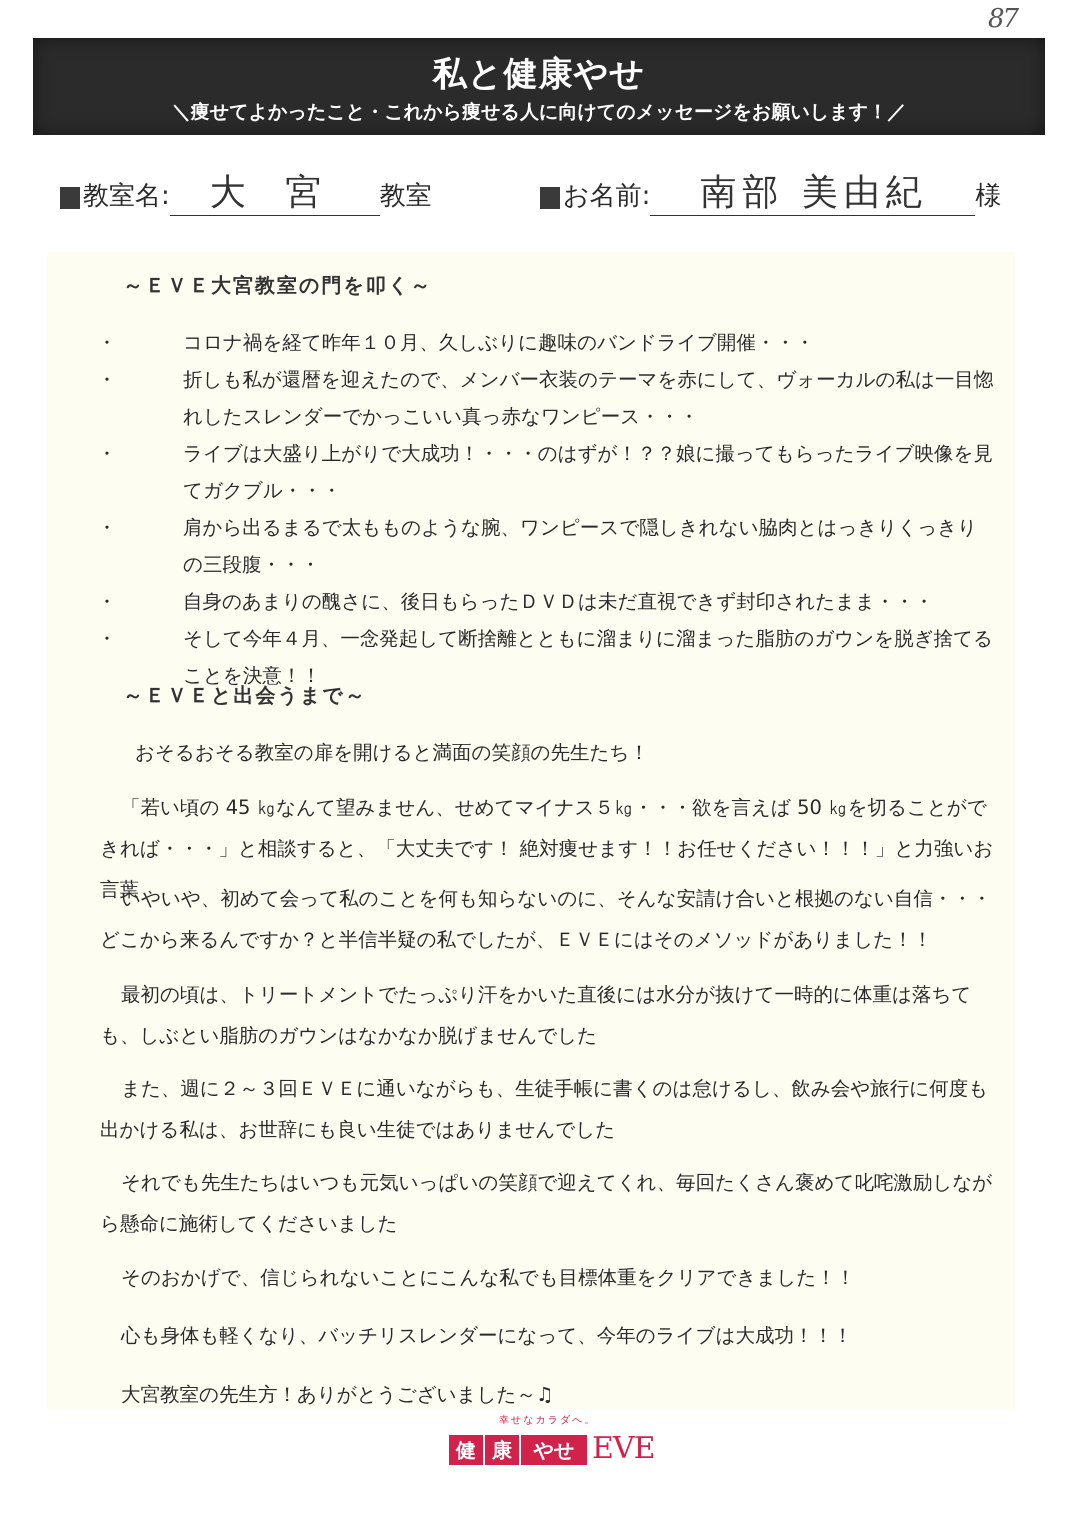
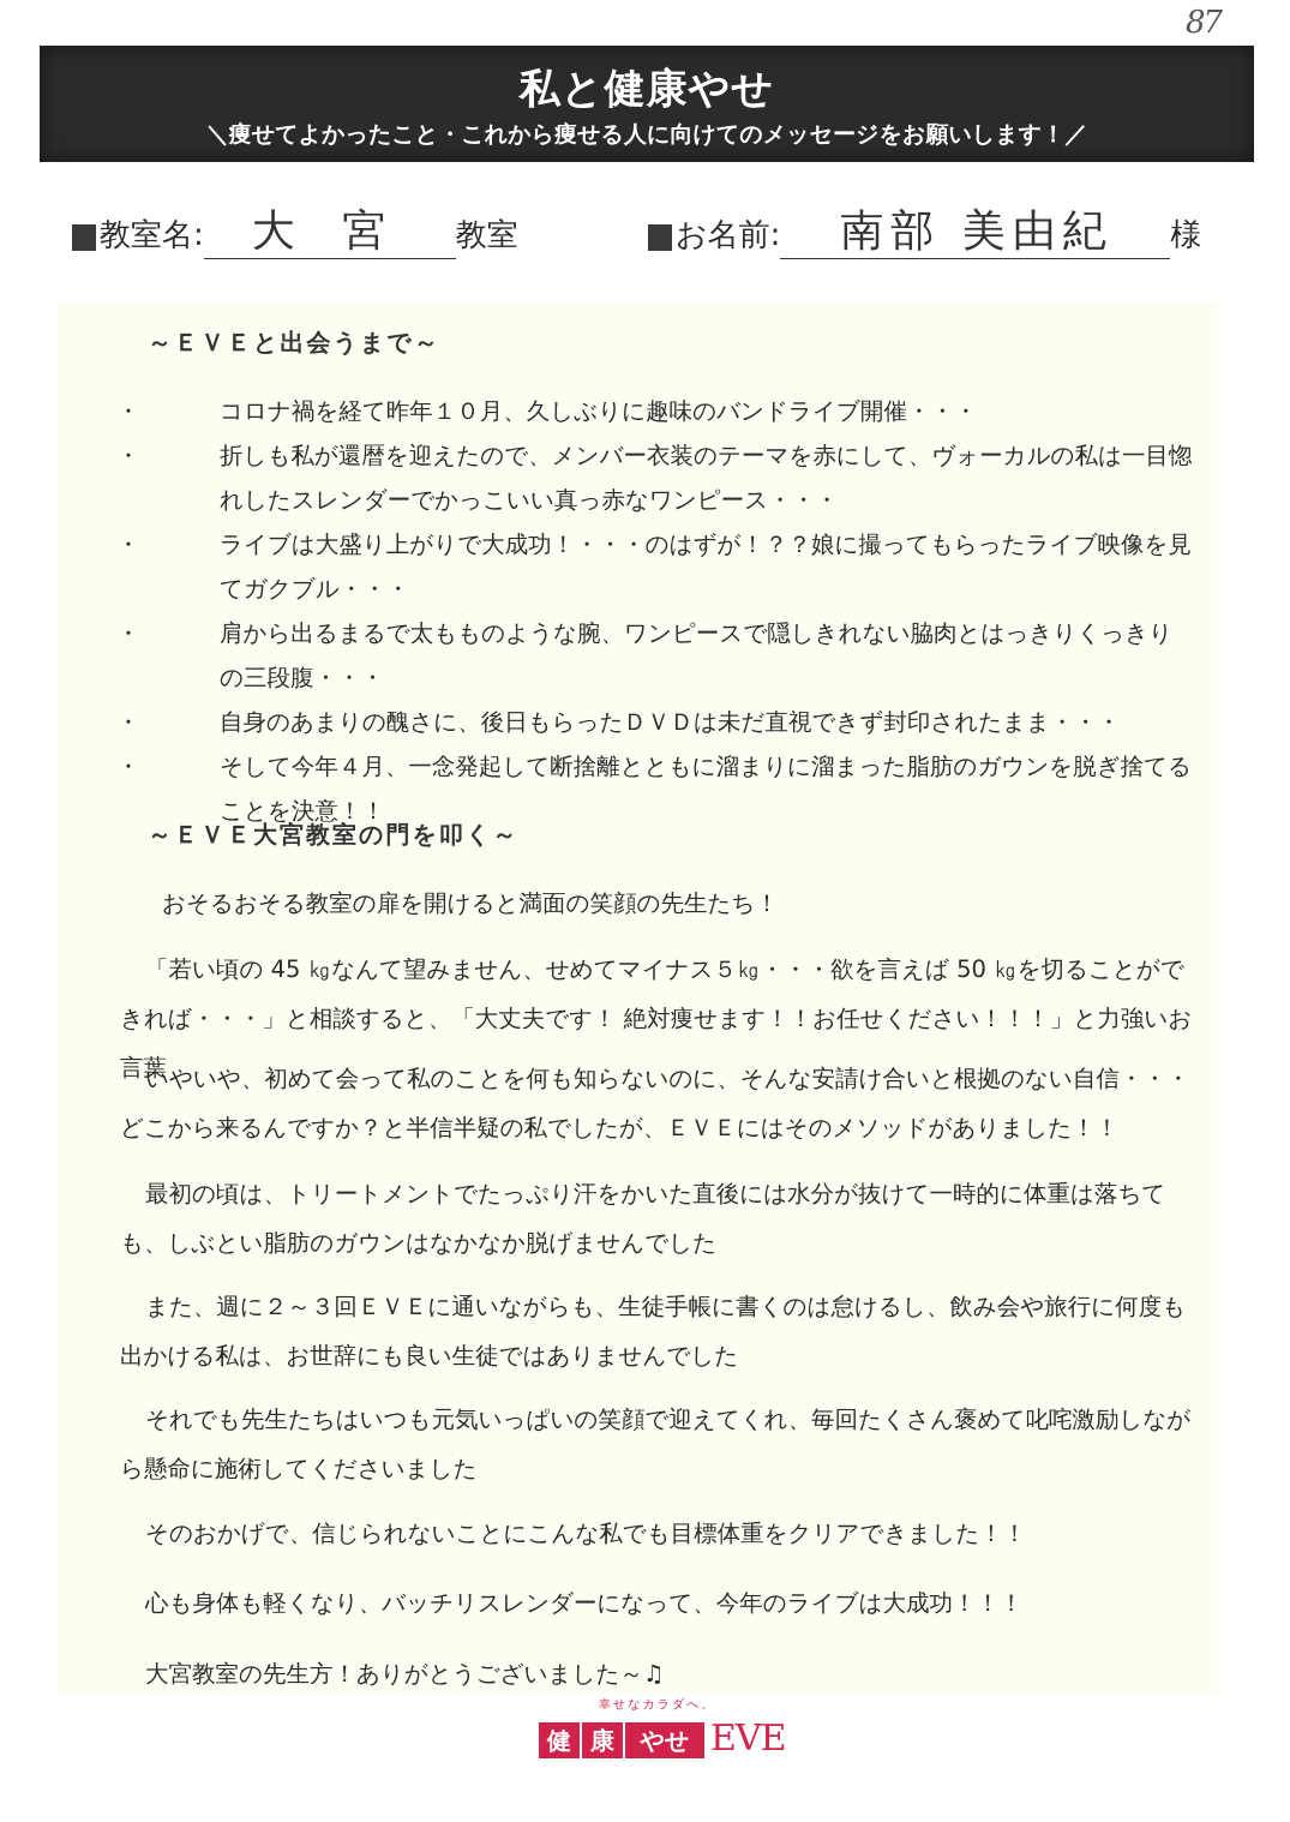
  87
  私と健康やせ
  ＼痩せてよかったこと・これから痩せる人に向けてのメッセージをお願いします！／
  教室名:
  大 宮
  教室
  お名前:
  南部 美由紀
  様
- ～ＥＶＥ大宮教室の門を叩く～
+ ～ＥＶＥと出会うまで～
  ・
  コロナ禍を経て昨年１０月、久しぶりに趣味のバンドライブ開催・・・
  ・
  折しも私が還暦を迎えたので、メンバー衣装のテーマを赤にして、ヴォーカルの私は一目惚れしたスレンダーでかっこいい真っ赤なワンピース・・・
  ・
  ライブは大盛り上がりで大成功！・・・のはずが！？？娘に撮ってもらったライブ映像を見てガクブル・・・
  ・
  肩から出るまるで太もものような腕、ワンピースで隠しきれない脇肉とはっきりくっきりの三段腹・・・
  ・
  自身のあまりの醜さに、後日もらったＤＶＤは未だ直視できず封印されたまま・・・
  ・
  そして今年４月、一念発起して断捨離とともに溜まりに溜まった脂肪のガウンを脱ぎ捨てることを決意！！
- ～ＥＶＥと出会うまで～
+ ～ＥＶＥ大宮教室の門を叩く～
  おそるおそる教室の扉を開けると満面の笑顔の先生たち！
  「若い頃の 45 ㎏なんて望みません、せめてマイナス５㎏・・・欲を言えば 50 ㎏を切ることができれば・・・」と相談すると、「大丈夫です！ 絶対痩せます！！お任せください！！！」と力強いお言葉
  いやいや、初めて会って私のことを何も知らないのに、そんな安請け合いと根拠のない自信・・・どこから来るんですか？と半信半疑の私でしたが、ＥＶＥにはそのメソッドがありました！！
  最初の頃は、トリートメントでたっぷり汗をかいた直後には水分が抜けて一時的に体重は落ちても、しぶとい脂肪のガウンはなかなか脱げませんでした
  また、週に２～３回ＥＶＥに通いながらも、生徒手帳に書くのは怠けるし、飲み会や旅行に何度も出かける私は、お世辞にも良い生徒ではありませんでした
  それでも先生たちはいつも元気いっぱいの笑顔で迎えてくれ、毎回たくさん褒めて叱咤激励しながら懸命に施術してくださいました
  そのおかげで、信じられないことにこんな私でも目標体重をクリアできました！！
  心も身体も軽くなり、バッチリスレンダーになって、今年のライブは大成功！！！
  大宮教室の先生方！ありがとうございました～♫
  幸せなカラダへ。
  健
  康
  やせ
  EVE
